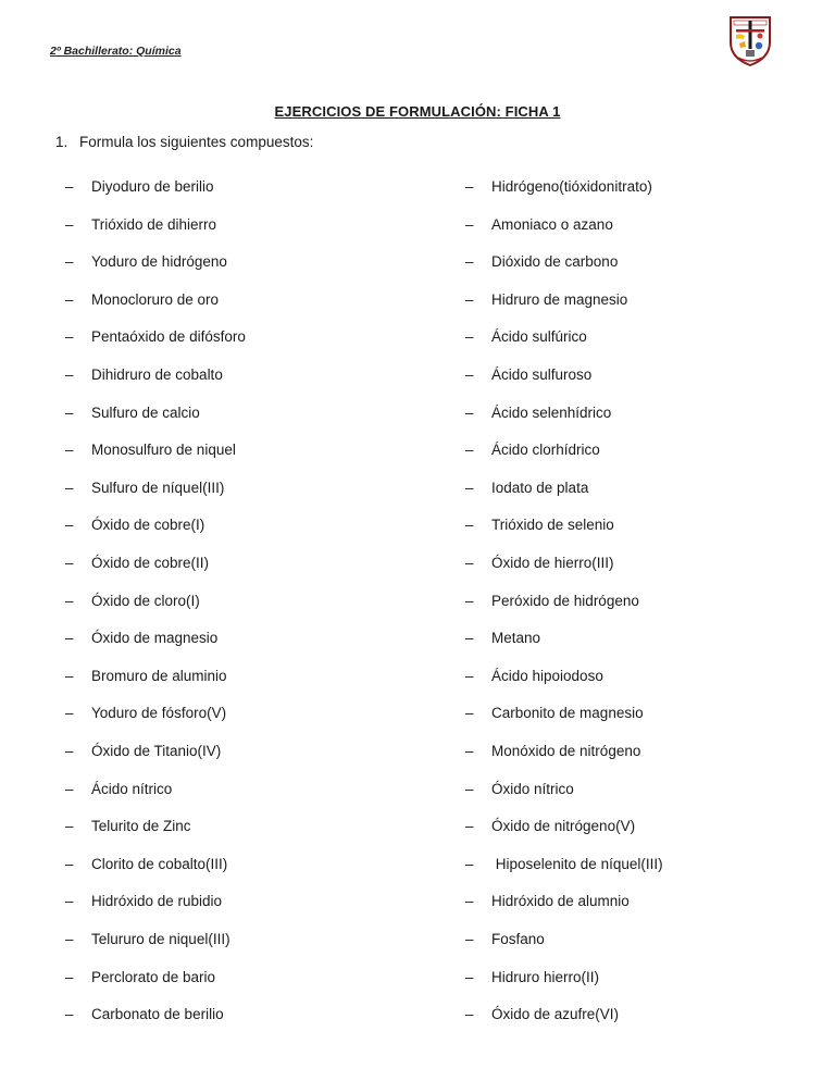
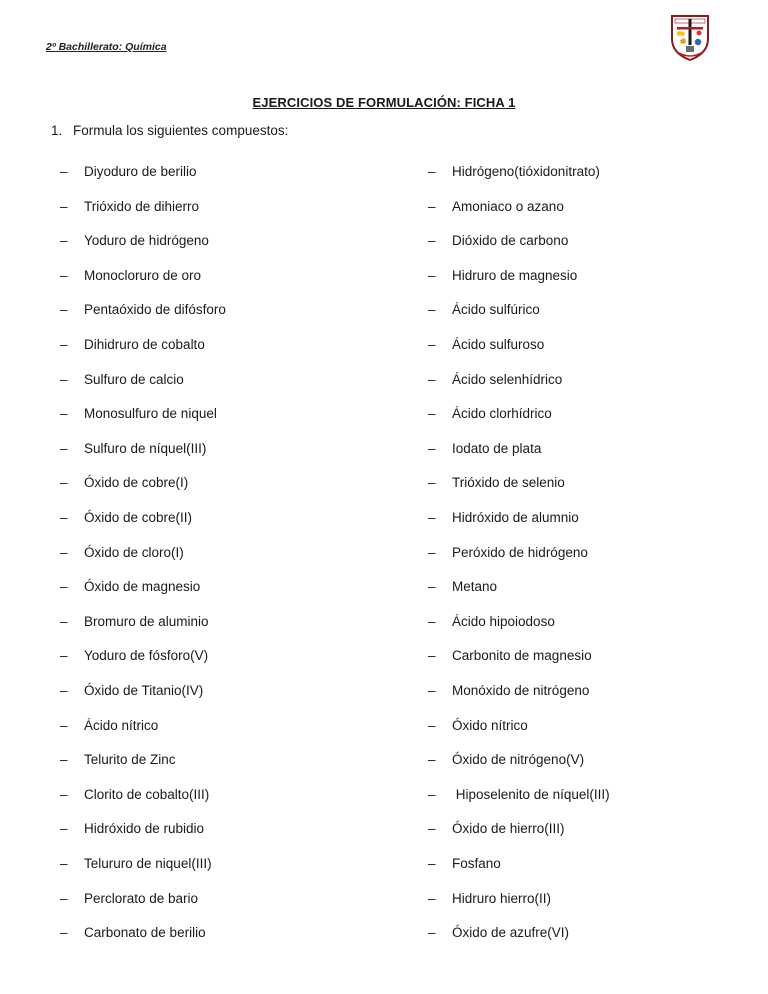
  2º Bachillerato: Química
  EJERCICIOS DE FORMULACIÓN: FICHA 1
  1. Formula los siguientes compuestos:
  – Diyoduro de berilio
  – Trióxido de dihierro
  – Yoduro de hidrógeno
  – Monocloruro de oro
  – Pentaóxido de difósforo
  – Dihidruro de cobalto
  – Sulfuro de calcio
  – Monosulfuro de niquel
  – Sulfuro de níquel(III)
  – Óxido de cobre(I)
  – Óxido de cobre(II)
  – Óxido de cloro(I)
  – Óxido de magnesio
  – Bromuro de aluminio
  – Yoduro de fósforo(V)
  – Óxido de Titanio(IV)
  – Ácido nítrico
  – Telurito de Zinc
  – Clorito de cobalto(III)
  – Hidróxido de rubidio
  – Telururo de niquel(III)
  – Perclorato de bario
  – Carbonato de berilio
  – Hidrógeno(tióxidonitrato)
  – Amoniaco o azano
  – Dióxido de carbono
  – Hidruro de magnesio
  – Ácido sulfúrico
  – Ácido sulfuroso
  – Ácido selenhídrico
  – Ácido clorhídrico
  – Iodato de plata
  – Trióxido de selenio
- – Óxido de hierro(III)
+ – Hidróxido de alumnio
  – Peróxido de hidrógeno
  – Metano
  – Ácido hipoiodoso
  – Carbonito de magnesio
  – Monóxido de nitrógeno
  – Óxido nítrico
  – Óxido de nitrógeno(V)
  – Hiposelenito de níquel(III)
- – Hidróxido de alumnio
+ – Óxido de hierro(III)
  – Fosfano
  – Hidruro hierro(II)
  – Óxido de azufre(VI)
